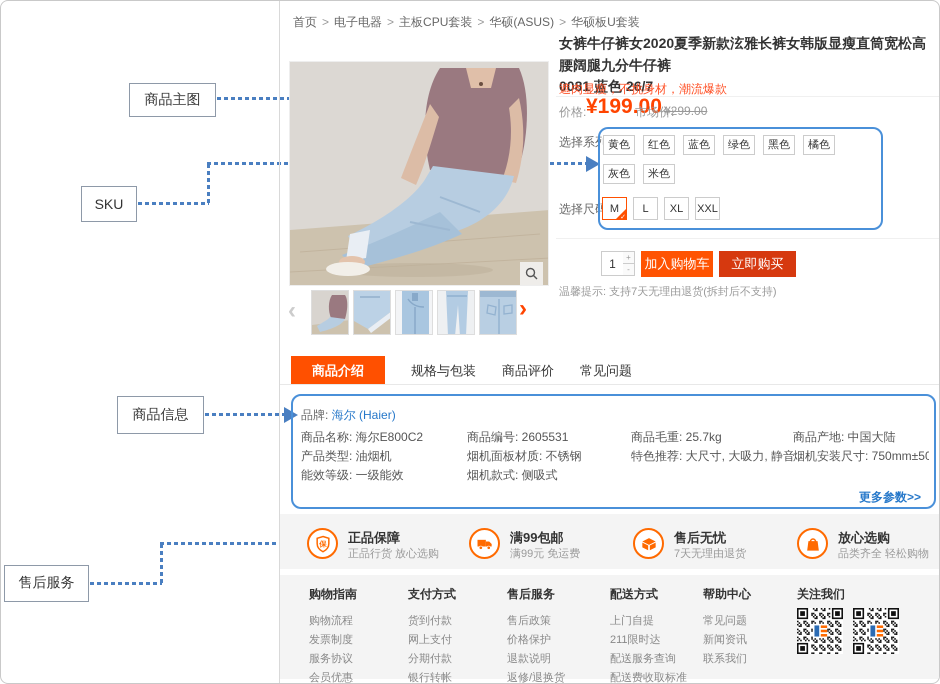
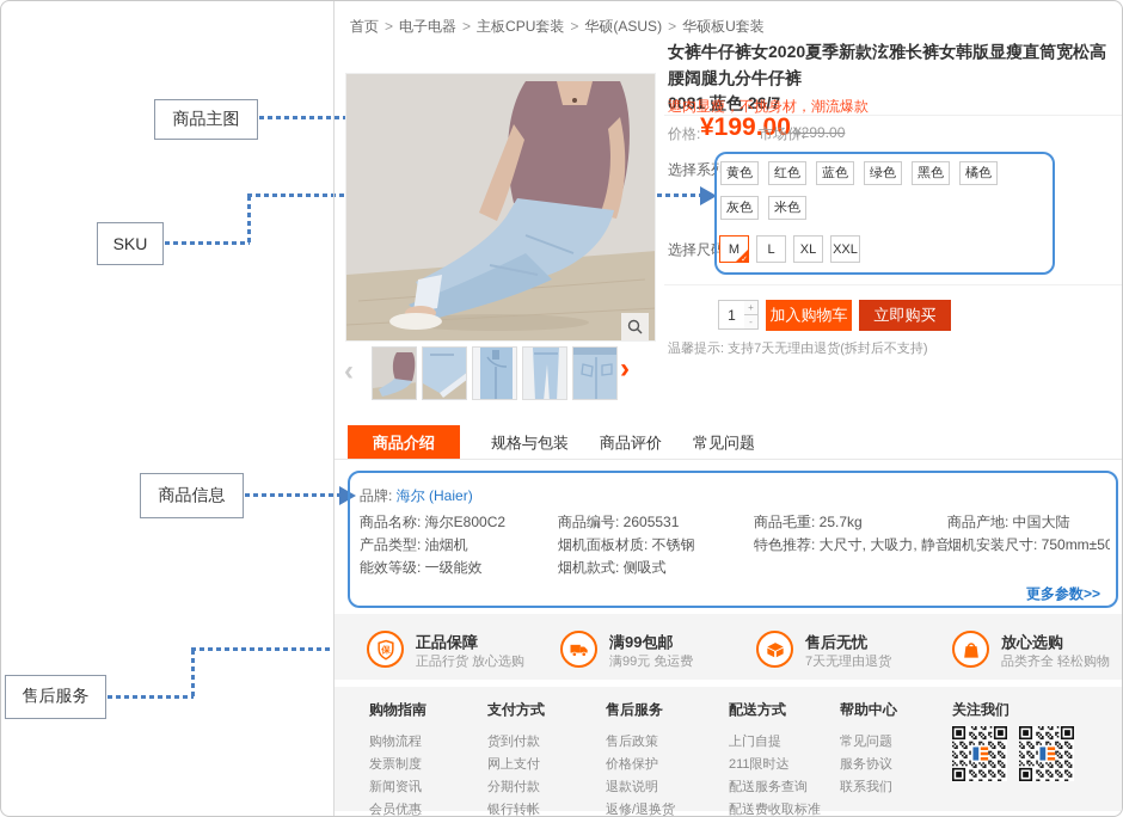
  商品主图
  SKU
  商品信息
  售后服务
  首页 > 电子电器 > 主板CPU套装 > 华硕(ASUS) > 华硕板U套装
  ‹
  ›
  女裤牛仔裤女2020夏季新款泫雅长裤女韩版显瘦直筒宽松高腰阔腿九分牛仔裤
  0081 蓝色 26/7
  遮肉显瘦，不挑身材，潮流爆款
  价格:
  ¥199.00
  市场价:
  ¥299.00
  选择系列
  选择尺码
  黄色
  红色
  蓝色
  绿色
  黑色
  橘色
  灰色
  米色
  M
  L
  XL
  XXL
  1
  +
  -
  加入购物车
  立即购买
  温馨提示: 支持7天无理由退货(拆封后不支持)
  商品介绍
  规格与包装
  商品评价
  常见问题
  品牌: 海尔 (Haier)
  商品名称: 海尔E800C2
  商品编号: 2605531
  商品毛重: 25.7kg
  商品产地: 中国大陆
  产品类型: 油烟机
  烟机面板材质: 不锈钢
  特色推荐: 大尺寸, 大吸力, 静音
  能效等级: 一级能效
  烟机款式: 侧吸式
  更多参数>>
  保
  正品保障
  正品行货 放心选购
  满99包邮
  满99元 免运费
  售后无忧
  7天无理由退货
  放心选购
  品类齐全 轻松购物
  购物指南
  购物流程
  发票制度
- 服务协议
+ 新闻资讯
  会员优惠
  支付方式
  货到付款
  网上支付
  分期付款
  银行转帐
  售后服务
  售后政策
  价格保护
  退款说明
  返修/退换货
  配送方式
  上门自提
  211限时达
  配送服务查询
  配送费收取标准
  帮助中心
  常见问题
- 新闻资讯
+ 服务协议
  联系我们
  关注我们
